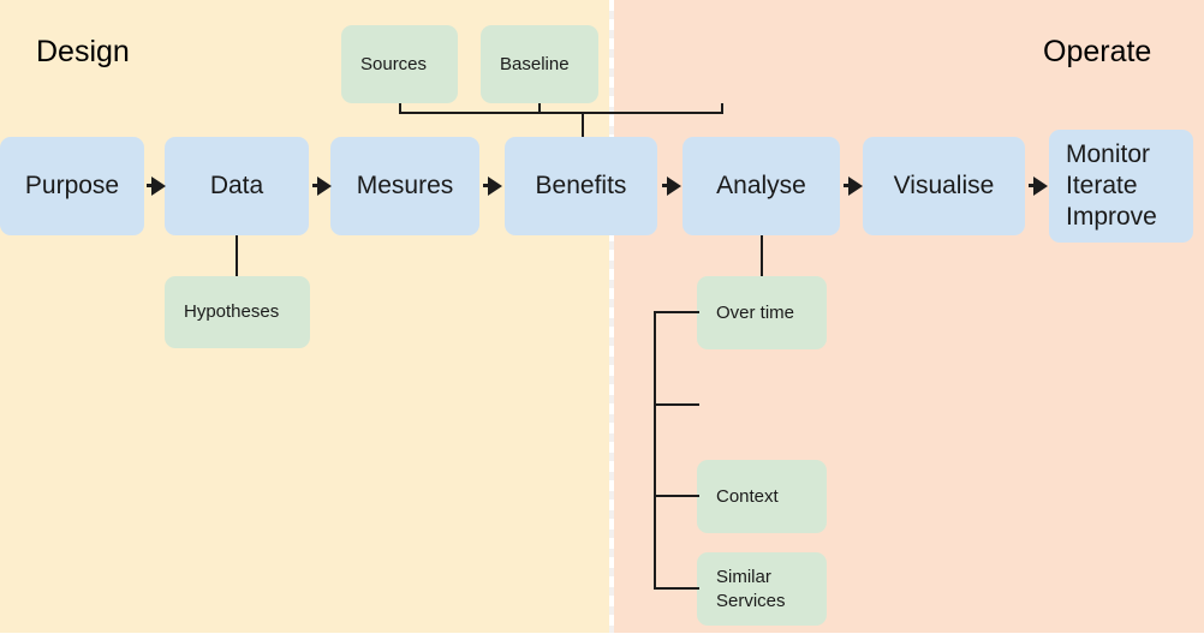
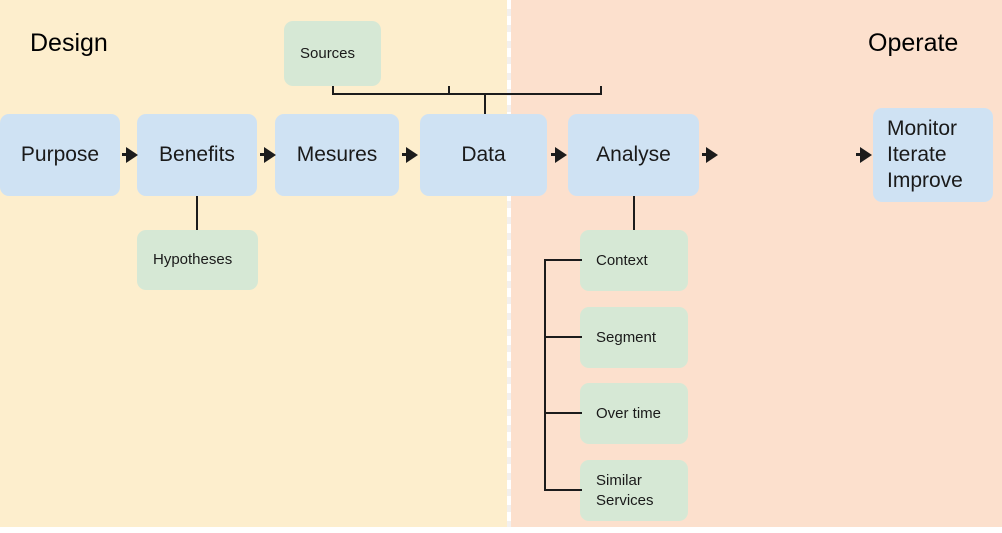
  Design
  Operate
  Sources
- Baseline
  Purpose
- Data
+ Benefits
  Mesures
- Benefits
+ Data
  Analyse
- Visualise
  Monitor
  Iterate
  Improve
  Hypotheses
- Over time
+ Context
+ Segment
- Context
+ Over time
  Similar
  Services
